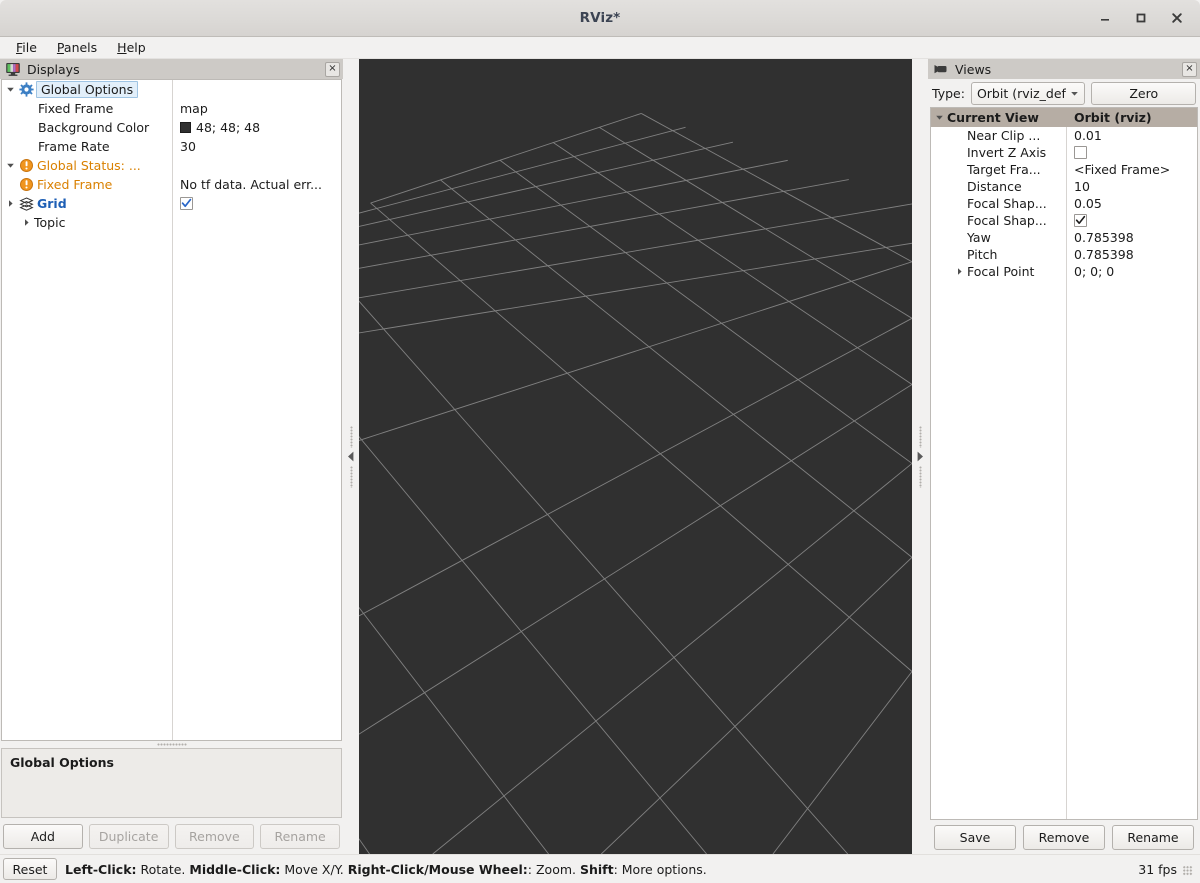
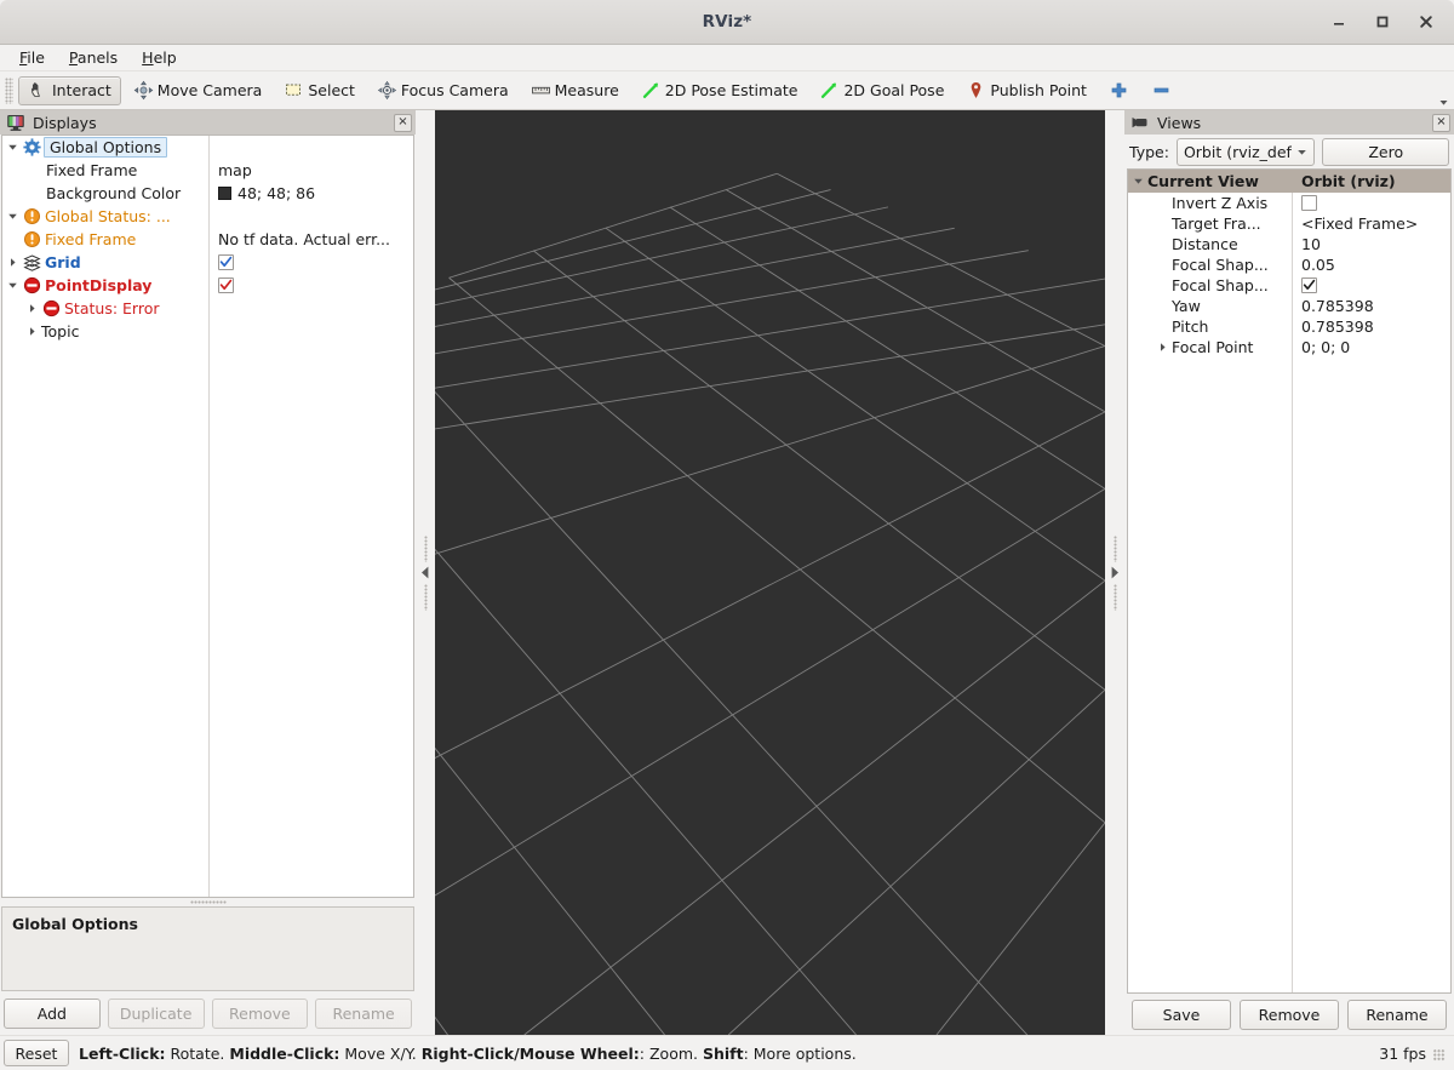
  RViz*
  File
  Panels
  Help
+ Interact
+ Move Camera
+ Select
+ Focus Camera
+ Measure
+ 2D Pose Estimate
+ 2D Goal Pose
+ Publish Point
  Displays
  ×
  Global Options
  Fixed Frame
  map
  Background Color
- 48; 48; 48
+ 48; 48; 86
- Frame Rate
- 30
  Global Status: ...
  Fixed Frame
  No tf data. Actual err...
  Grid
+ PointDisplay
+ Status: Error
  Topic
  Global Options
  Add
  Duplicate
  Remove
  Rename
  Views
  ×
  Type:
  Orbit (rviz_def
  Zero
  Current View
  Orbit (rviz)
- Near Clip ...
- 0.01
  Invert Z Axis
  Target Fra...
  <Fixed Frame>
  Distance
  10
  Focal Shap...
  0.05
  Focal Shap...
  Yaw
  0.785398
  Pitch
  0.785398
  Focal Point
  0; 0; 0
  Save
  Remove
  Rename
  Reset
  Left-Click: Rotate. Middle-Click: Move X/Y. Right-Click/Mouse Wheel:: Zoom. Shift: More options.
  31 fps
